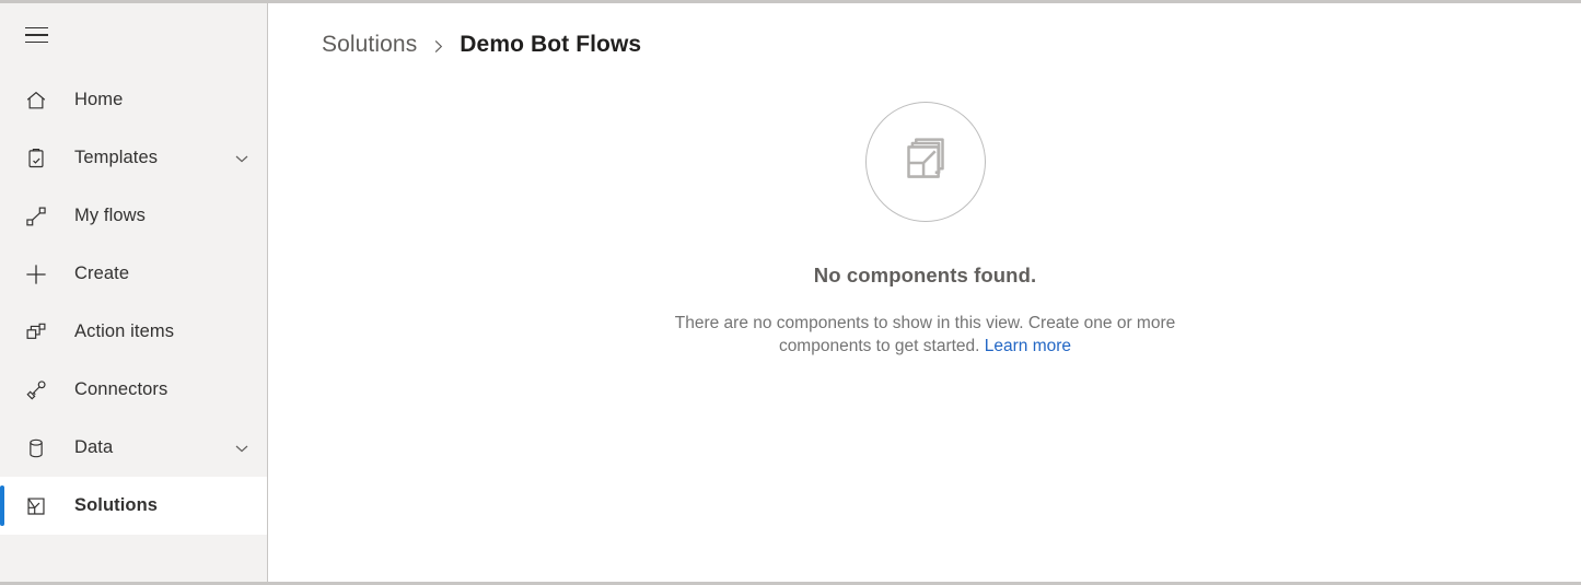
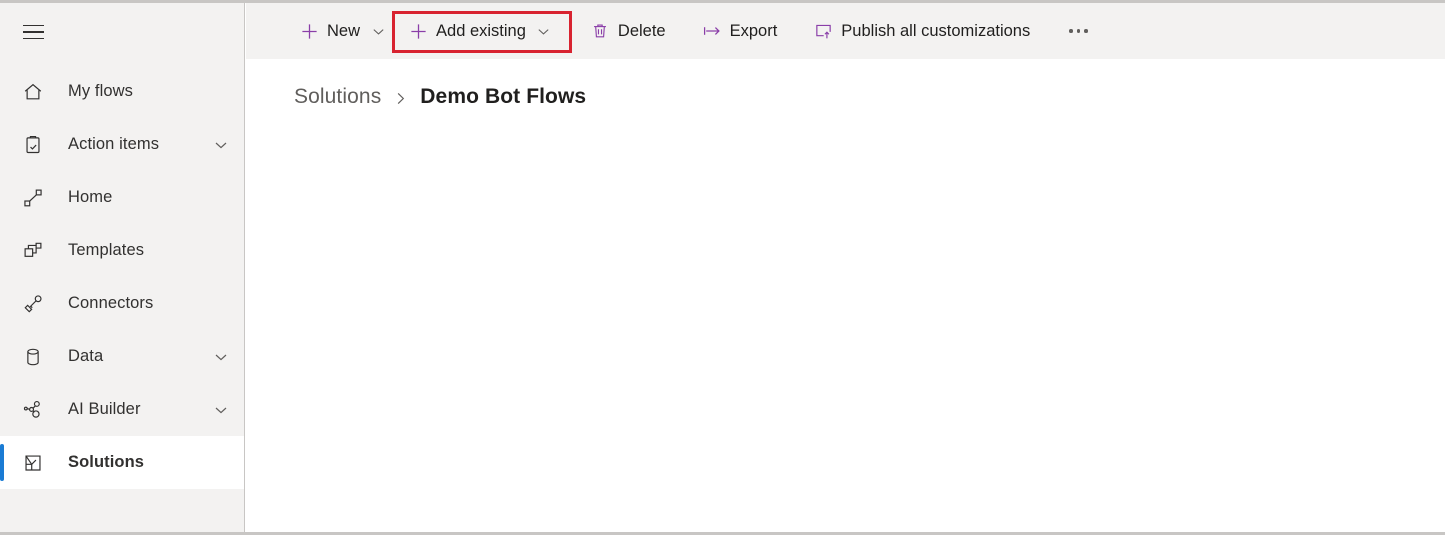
- Home
+ My flows
- Templates
+ Action items
- My flows
+ Home
- Create
- Action items
+ Templates
  Connectors
  Data
+ AI Builder
  Solutions
+ New
+ Add existing
+ Delete
+ Export
+ Publish all customizations
  Solutions
  Demo Bot Flows
- No components found.
- There are no components to show in this view. Create one or more components to get started. Learn more
